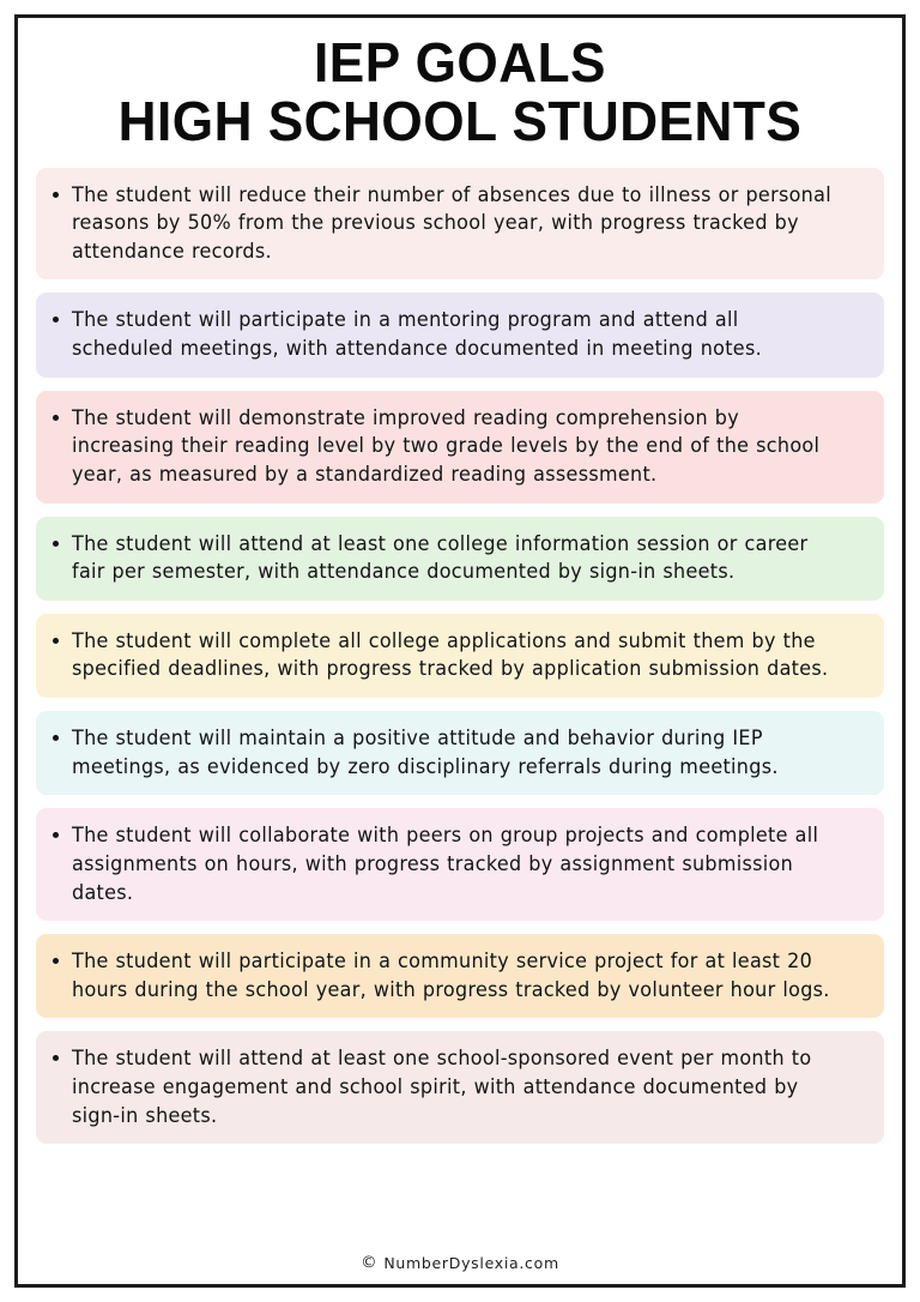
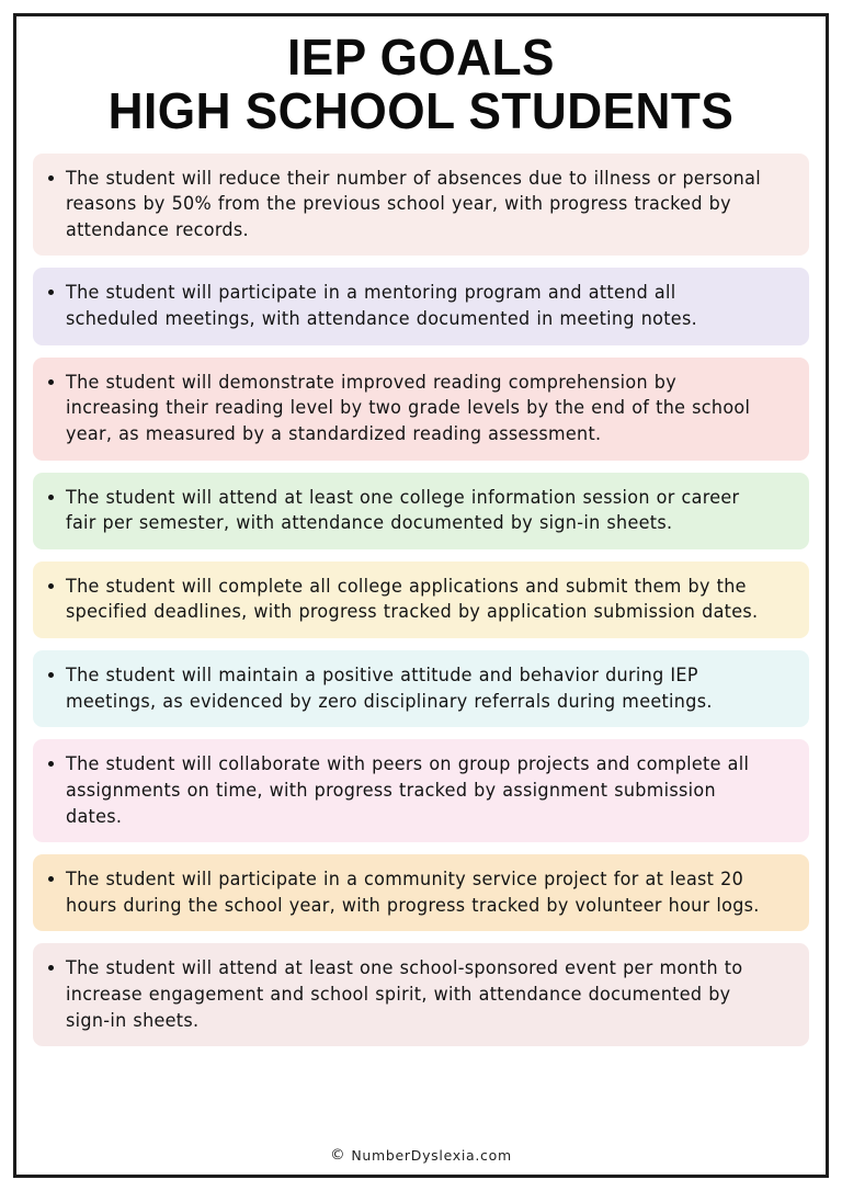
  IEP GOALS
  HIGH SCHOOL STUDENTS
  The student will reduce their number of absences due to illness or personal reasons by 50% from the previous school year, with progress tracked by attendance records.
  The student will participate in a mentoring program and attend all scheduled meetings, with attendance documented in meeting notes.
  The student will demonstrate improved reading comprehension by increasing their reading level by two grade levels by the end of the school year, as measured by a standardized reading assessment.
  The student will attend at least one college information session or career fair per semester, with attendance documented by sign-in sheets.
  The student will complete all college applications and submit them by the specified deadlines, with progress tracked by application submission dates.
  The student will maintain a positive attitude and behavior during IEP meetings, as evidenced by zero disciplinary referrals during meetings.
- The student will collaborate with peers on group projects and complete all assignments on hours, with progress tracked by assignment submission dates.
+ The student will collaborate with peers on group projects and complete all assignments on time, with progress tracked by assignment submission dates.
  The student will participate in a community service project for at least 20 hours during the school year, with progress tracked by volunteer hour logs.
  The student will attend at least one school-sponsored event per month to increase engagement and school spirit, with attendance documented by sign-in sheets.
  ©
  NumberDyslexia.com
